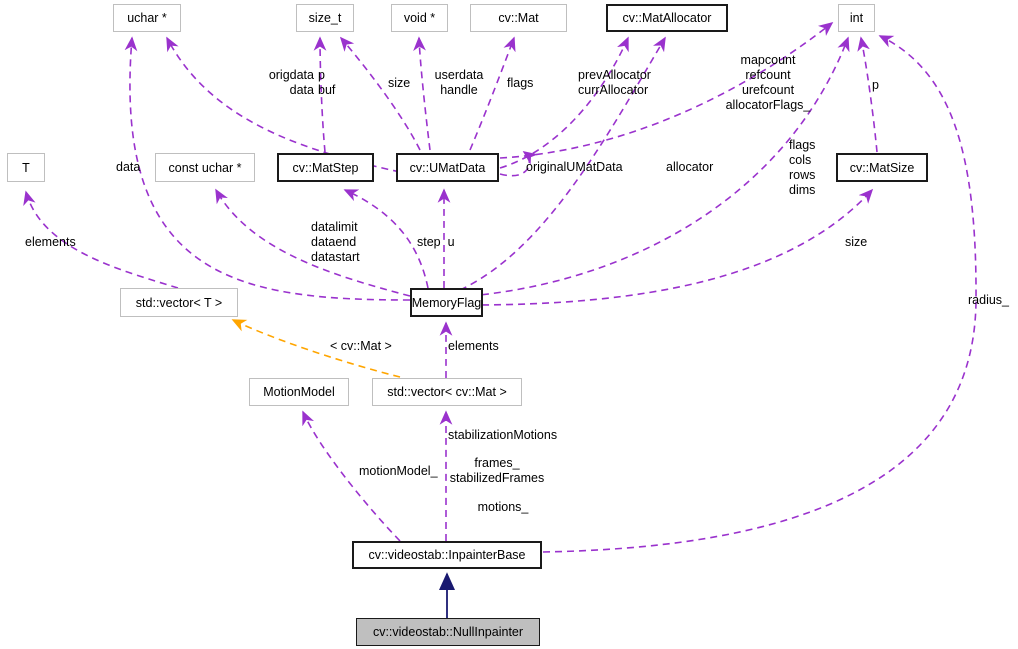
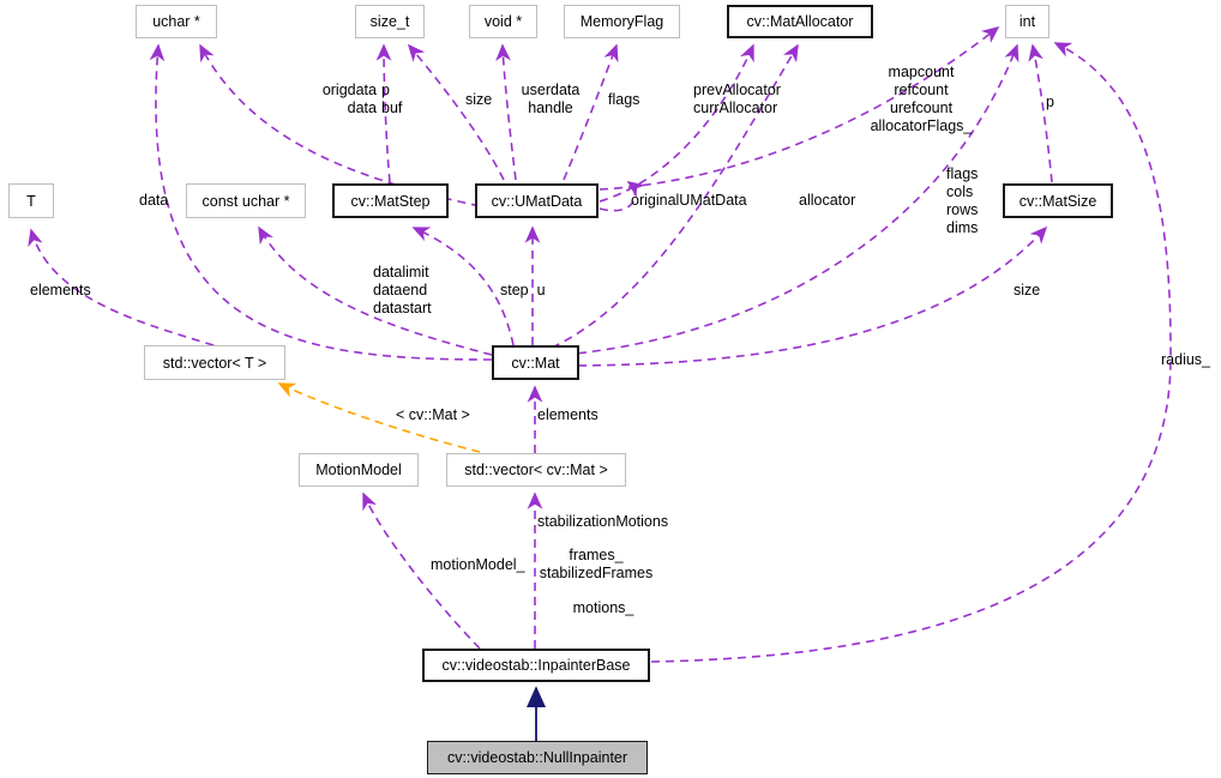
  uchar *
  size_t
  void *
- cv::Mat
+ MemoryFlag
  cv::MatAllocator
  int
  T
  const uchar *
  cv::MatStep
  cv::UMatData
  cv::MatSize
  std::vector< T >
- MemoryFlag
+ cv::Mat
  MotionModel
  std::vector< cv::Mat >
  cv::videostab::InpainterBase
  cv::videostab::NullInpainter
  origdata
  data
  p
  buf
  size
  userdata
  handle
  flags
  prevAllocator
  currAllocator
  mapcount
  refcount
  urefcount
  allocatorFlags_
  data
  originalUMatData
  allocator
  flags
  cols
  rows
  dims
  p
  elements
  datalimit
  dataend
  datastart
  step u
  size
  radius_
  < cv::Mat >
  elements
  stabilizationMotions
  motionModel_
  frames_
  stabilizedFrames
  motions_
